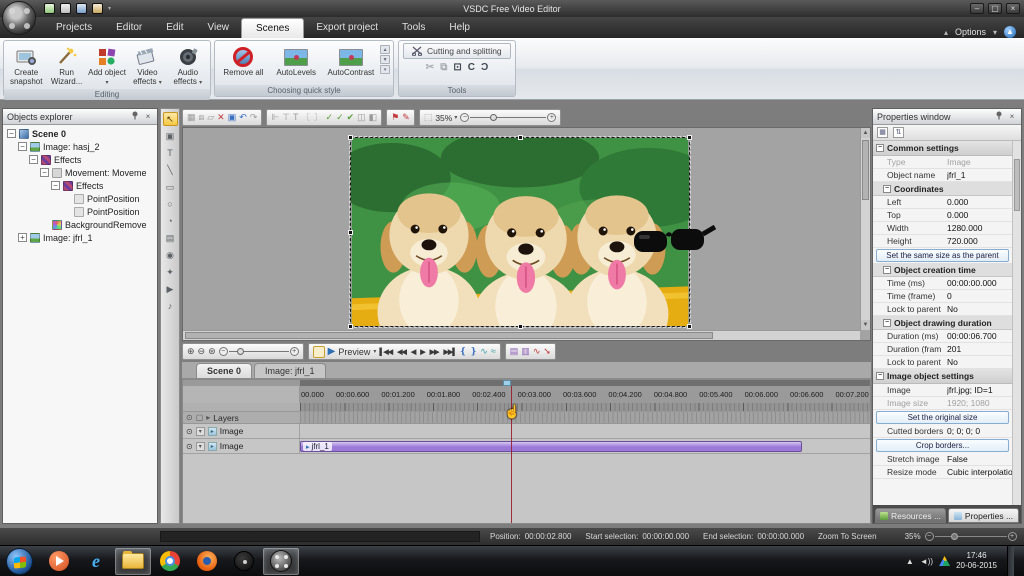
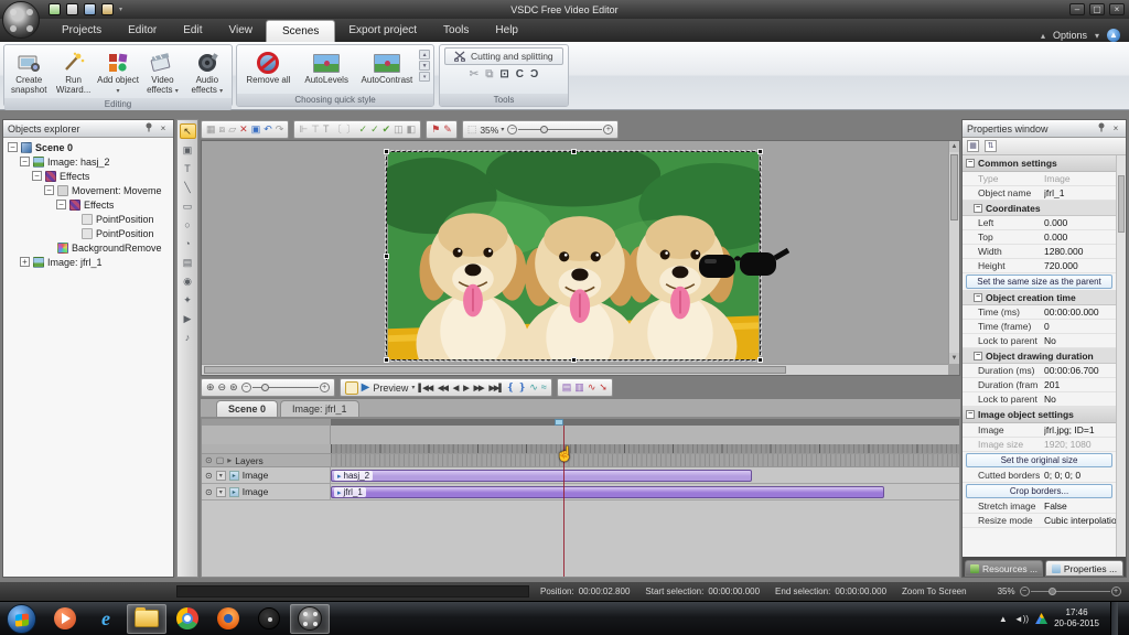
  VSDC Free Video Editor
  –
  ▢
  ×
  Projects
  Editor
  Edit
  View
  Scenes
  Export project
  Tools
  Help
  ▴
  Options
  ▾
  ▲
  Create snapshot
  Run Wizard...
  Add object
  Video effects
  Audio effects
  Editing
  Remove all
  AutoLevels
  AutoContrast
  Choosing quick style
  Cutting and splitting
  ✂
  ⧉
  ⊡
  C
  Tools
  Objects explorer
  ×
  −
  Scene 0
  −
  Image: hasj_2
  −
  Effects
  −
  Movement: Moveme
  −
  Effects
  PointPosition
  PointPosition
  BackgroundRemove
  +
  Image: jfrl_1
  ↖
  ▣
  T
  ╲
  ▭
  ○
  ◔
  ▤
  ◉
  ✦
  ▶
  ♪
  ▦
  ⧈
  ▱
  ✕
  ▣
  ↶
  ↷
  ⊩
  ⊤
  T
  〔
  〕
  ✓
  ✓
  ✔
  ◫
  ◧
  ⚑
  ✎
  ⬚
  35%
  ⊕
  ⊖
  ⊛
  ▶
  Preview
  ❴
  ❵
  ∿
  ≈
  ▤
  ▥
  ∿
  ➘
  Scene 0
  Image: jfrl_1
- 00.000
- 00:00.600
- 00:01.200
- 00:01.800
- 00:02.400
- 00:03.000
- 00:03.600
- 00:04.200
- 00:04.800
- 00:05.400
- 00:06.000
- 00:06.600
- 00:07.200
  ⊙
  ▢
  ▸
  Layers
  ⊙
  Image
+ hasj_2
  ⊙
  Image
  jfrl_1
  ☝
  Properties window
  ×
  Common settings
  Type
  Image
  Object name
  jfrl_1
  Coordinates
  Left
  0.000
  Top
  0.000
  Width
  1280.000
  Height
  720.000
  Set the same size as the parent
  Object creation time
  Time (ms)
  00:00:00.000
  Time (frame)
  0
  Lock to parent
  No
  Object drawing duration
  Duration (ms)
  00:00:06.700
  Duration (fram
  201
  Lock to parent
  No
  Image object settings
  Image
  jfrl.jpg; ID=1
  Image size
  1920; 1080
  Set the original size
  Cutted borders
  0; 0; 0; 0
  Crop borders...
  Stretch image
  False
  Resize mode
  Cubic interpolatio
  Resources ...
  Properties ...
  Position:
  00:00:02.800
  Start selection:
  00:00:00.000
  End selection:
  00:00:00.000
  Zoom To Screen
  35%
  e
  ▲
  ◄))
  17:46
  20-06-2015
